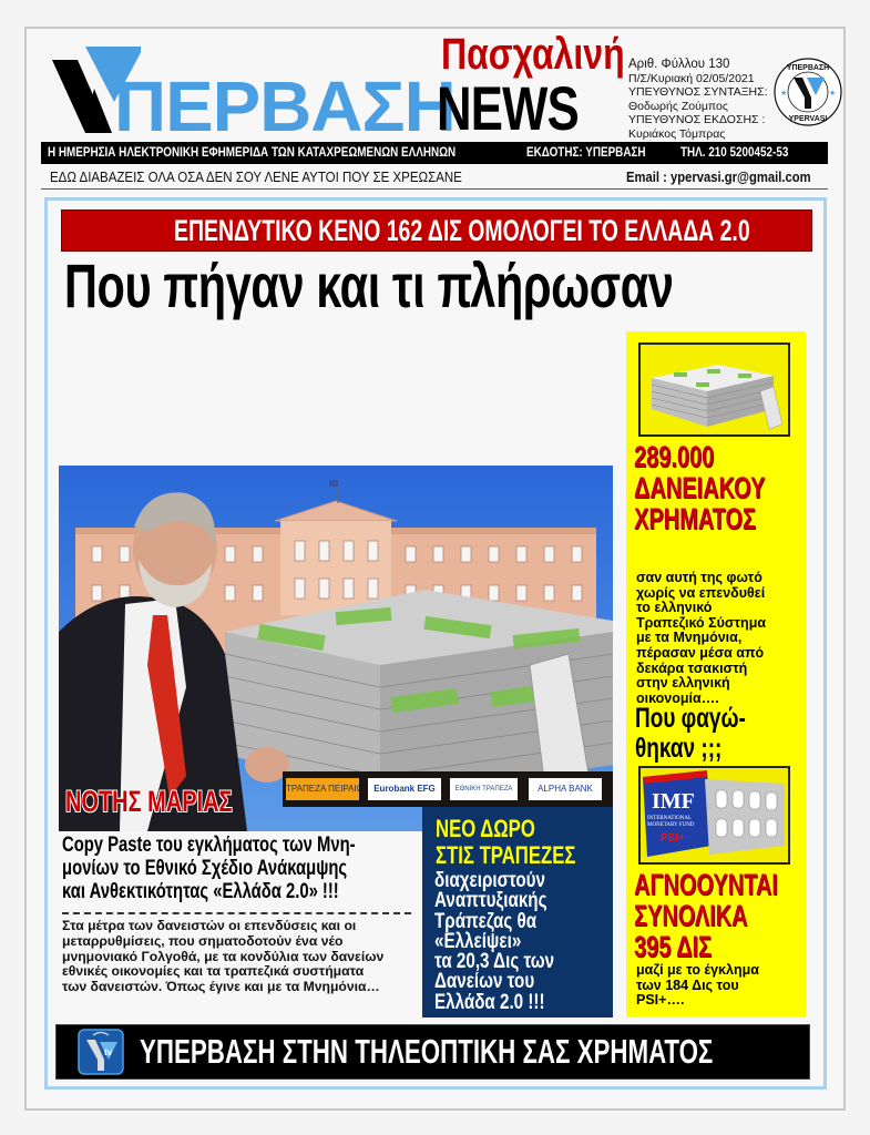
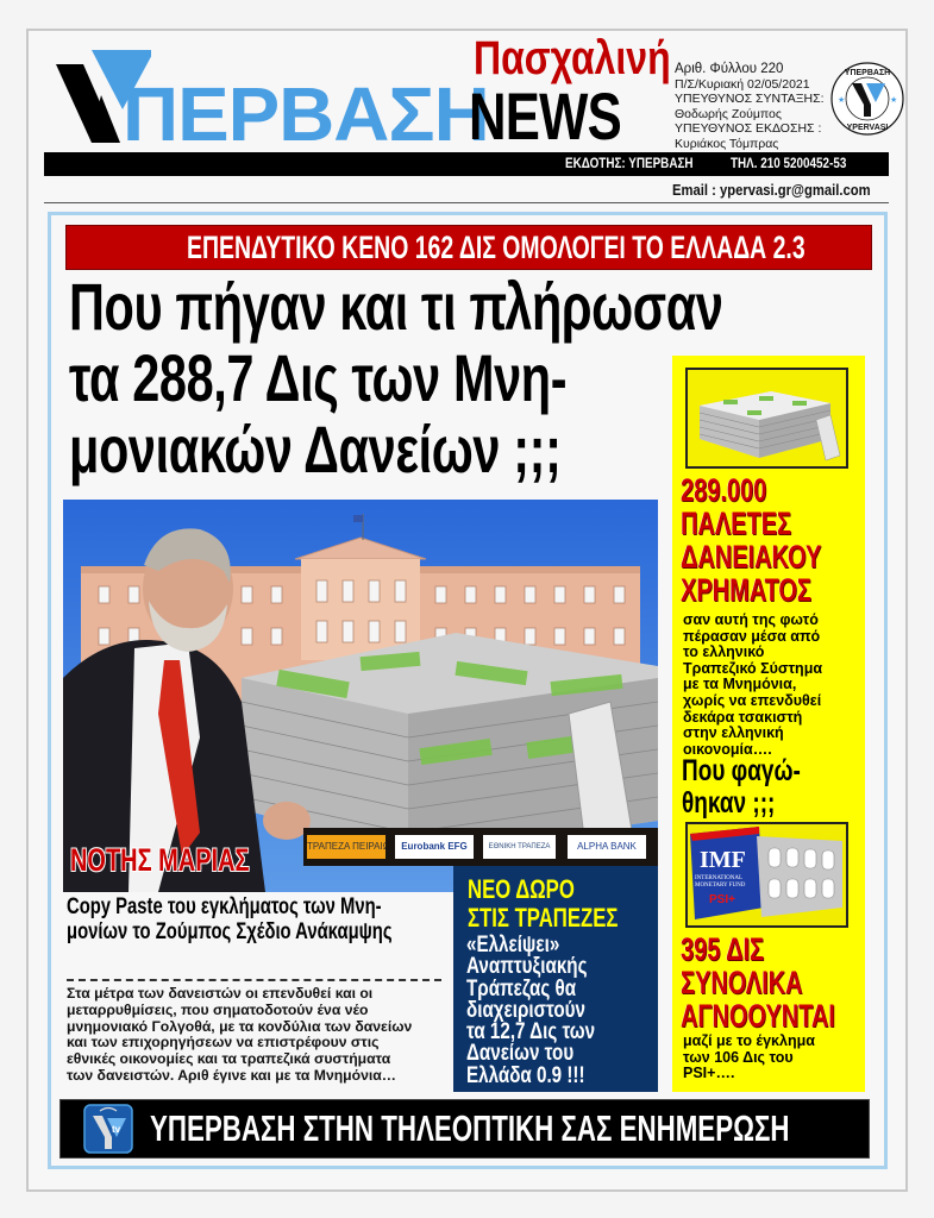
  ΠΕΡΒΑΣΗ
  NEWS
  Πασχαλινή
- Αριθ. Φύλλου 130
+ Αριθ. Φύλλου 220
  Π/Σ/Κυριακή 02/05/2021
  ΥΠΕΥΘΥΝΟΣ ΣΥΝΤΑΞΗΣ:
  Θοδωρής Ζούμπος
  ΥΠΕΥΘΥΝΟΣ ΕΚΔΟΣΗΣ :
  Κυριάκος Τόμπρας
  ★
  ★
- Η ΗΜΕΡΗΣΙΑ ΗΛΕΚΤΡΟΝΙΚΗ ΕΦΗΜΕΡΙΔΑ ΤΩΝ ΚΑΤΑΧΡΕΩΜΕΝΩΝ ΕΛΛΗΝΩΝ
  ΕΚΔΟΤΗΣ: ΥΠΕΡΒΑΣΗ
  ΤΗΛ. 210 5200452-53
- ΕΔΩ ΔΙΑΒΑΖΕΙΣ ΟΛΑ ΟΣΑ ΔΕΝ ΣΟΥ ΛΕΝΕ ΑΥΤΟΙ ΠΟΥ ΣΕ ΧΡΕΩΣΑΝΕ
  Email : ypervasi.gr@gmail.com
- ΕΠΕΝΔΥΤΙΚΟ ΚΕΝΟ 162 ΔΙΣ ΟΜΟΛΟΓΕΙ ΤΟ ΕΛΛΑΔΑ 2.0
+ ΕΠΕΝΔΥΤΙΚΟ ΚΕΝΟ 162 ΔΙΣ ΟΜΟΛΟΓΕΙ ΤΟ ΕΛΛΑΔΑ 2.3
  Που πήγαν και τι πλήρωσαν
+ τα 288,7 Δις των Μνη-
+ μονιακών Δανείων ;;;
  289.000
+ ΠΑΛΕΤΕΣ
  ΔΑΝΕΙΑΚΟΥ
  ΧΡΗΜΑΤΟΣ
  σαν αυτή της φωτό
- χωρίς να επενδυθεί
+ πέρασαν μέσα από
  το ελληνικό
  Τραπεζικό Σύστημα
  με τα Μνημόνια,
- πέρασαν μέσα από
+ χωρίς να επενδυθεί
  δεκάρα τσακιστή
  στην ελληνική
  οικονομία….
  Που φαγώ-
  θηκαν ;;;
  IMF
  PSI+
- ΑΓΝΟΟΥΝΤΑΙ
+ 395 ΔΙΣ
  ΣΥΝΟΛΙΚΑ
- 395 ΔΙΣ
+ ΑΓΝΟΟΥΝΤΑΙ
  μαζί με το έγκλημα
- των 184 Δις του
+ των 106 Δις του
  PSI+….
  ΤΡΑΠΕΖΑ ΠΕΙΡΑΙ
  Eurobank EFG
  ALPHA BANK
  ΝΟΤΗΣ ΜΑΡΙΑΣ
  Copy Paste του εγκλήματος των Μνη-
- μονίων το Εθνικό Σχέδιο Ανάκαμψης
+ μονίων το Ζούμπος Σχέδιο Ανάκαμψης
- και Ανθεκτικότητας «Ελλάδα 2.0» !!!
- Στα μέτρα των δανειστών οι επενδύσεις και οι
+ Στα μέτρα των δανειστών οι επενδυθεί και οι
  μεταρρυθμίσεις, που σηματοδοτούν ένα νέο
  μνημονιακό Γολγοθά, με τα κονδύλια των δανείων
+ και των επιχορηγήσεων να επιστρέφουν στις
  εθνικές οικονομίες και τα τραπεζικά συστήματα
- των δανειστών. Όπως έγινε και με τα Μνημόνια…
+ των δανειστών. Αριθ έγινε και με τα Μνημόνια…
  ΝΕΟ ΔΩΡΟ
  ΣΤΙΣ ΤΡΑΠΕΖΕΣ
- διαχειριστούν
+ «Ελλείψει»
  Αναπτυξιακής
  Τράπεζας θα
- «Ελλείψει»
+ διαχειριστούν
- τα 20,3 Δις των
+ τα 12,7 Δις των
  Δανείων του
- Ελλάδα 2.0 !!!
+ Ελλάδα 0.9 !!!
  tv
- ΥΠΕΡΒΑΣΗ ΣΤΗΝ ΤΗΛΕΟΠΤΙΚΗ ΣΑΣ ΧΡΗΜΑΤΟΣ
+ ΥΠΕΡΒΑΣΗ ΣΤΗΝ ΤΗΛΕΟΠΤΙΚΗ ΣΑΣ ΕΝΗΜΕΡΩΣΗ
